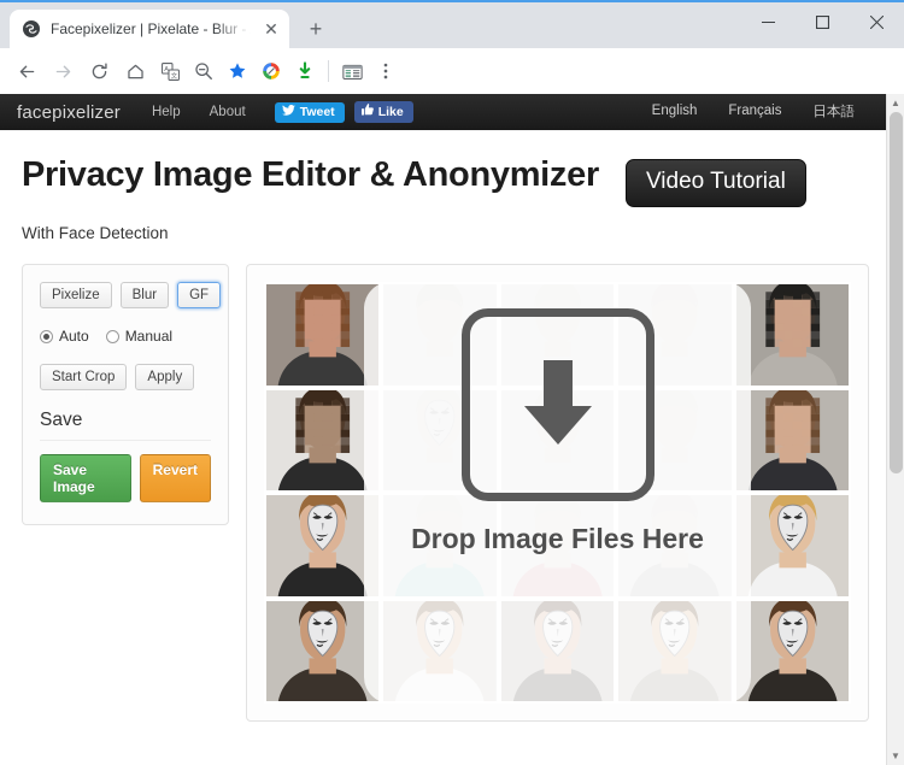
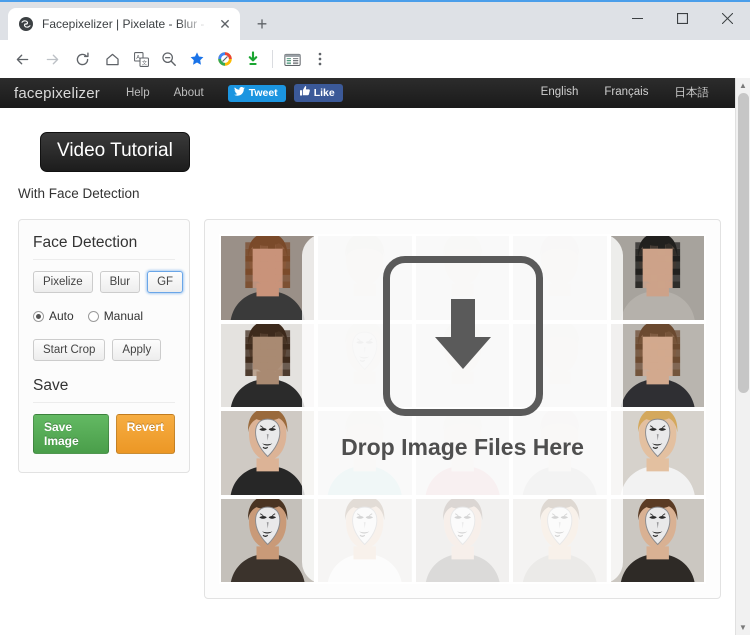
  Facepixelizer | Pixelate - Blur -
  ✕
  +
  facepixelizer
  Help
  About
  Tweet
  Like
  English
  Français
  日本語
- Privacy Image Editor & Anonymizer
  Video Tutorial
  With Face Detection
+ Face Detection
  Pixelize
  Blur
  GF
  Auto
  Manual
  Start Crop
  Apply
  Save
  Save Image
  Revert
  Drop Image Files Here
  ▲
  ▼
